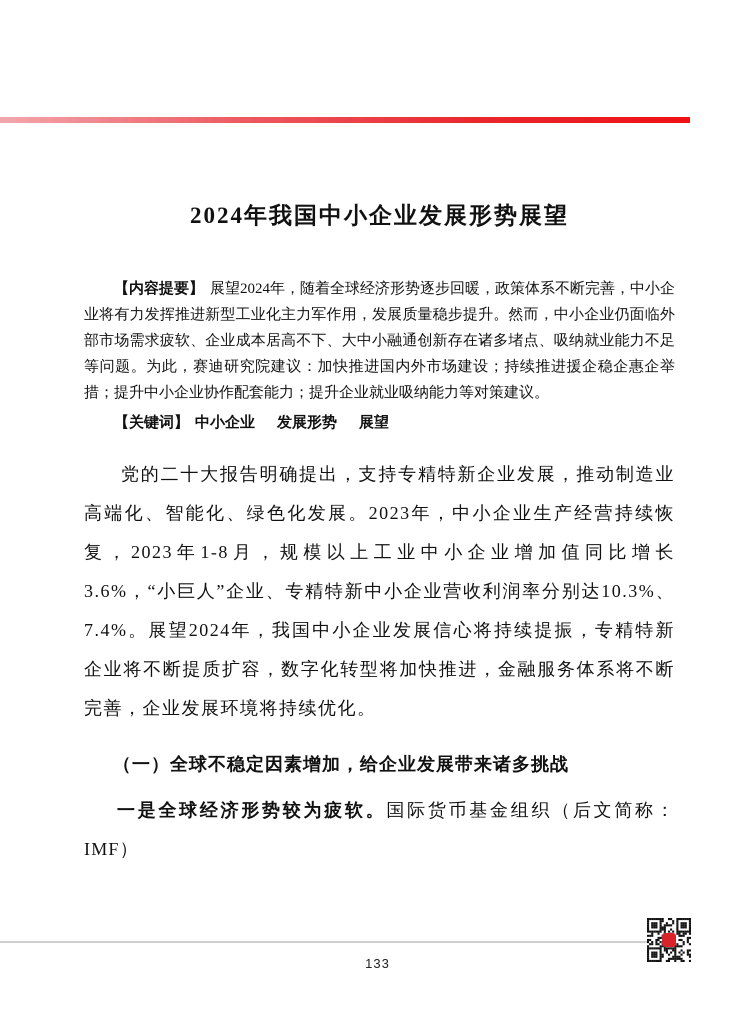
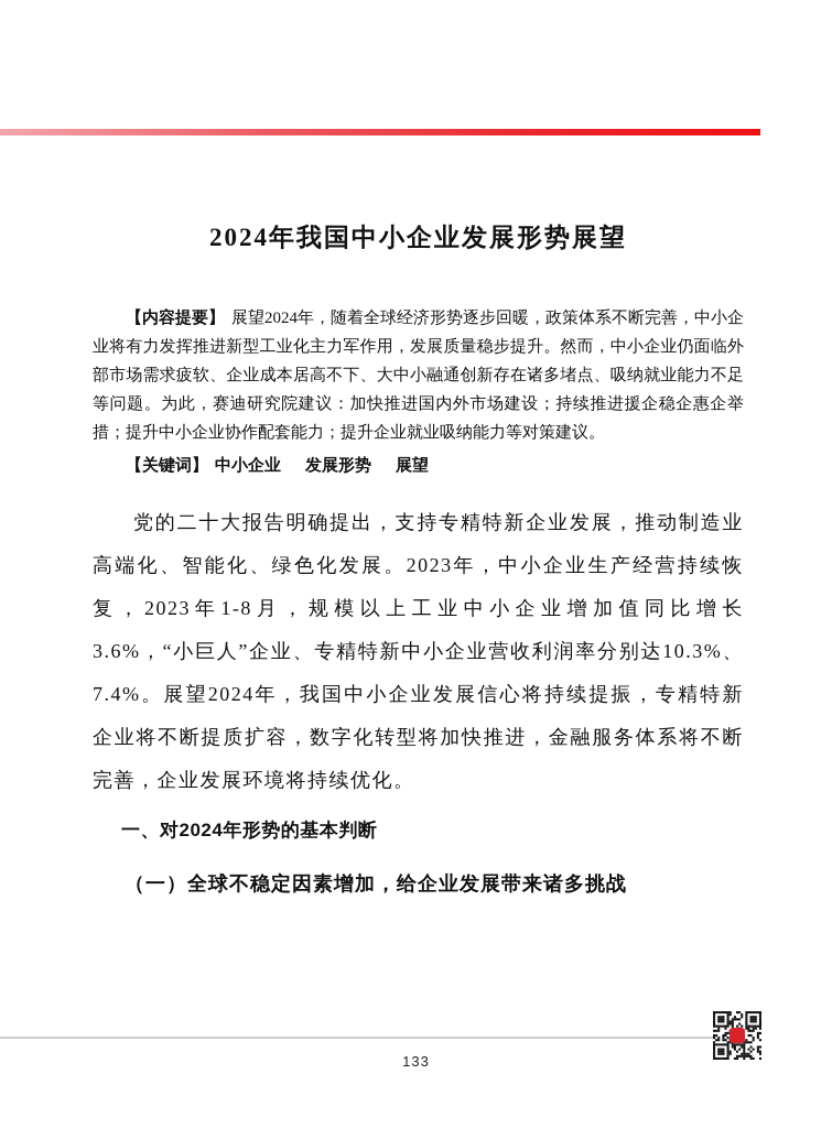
  2024年我国中小企业发展形势展望
  【内容提要】 展望2024年，随着全球经济形势逐步回暖，政策体系不断完善，中小企业将有力发挥推进新型工业化主力军作用，发展质量稳步提升。然而，中小企业仍面临外部市场需求疲软、企业成本居高不下、大中小融通创新存在诸多堵点、吸纳就业能力不足等问题。为此，赛迪研究院建议：加快推进国内外市场建设；持续推进援企稳企惠企举措；提升中小企业协作配套能力；提升企业就业吸纳能力等对策建议。
  【关键词】 中小企业 发展形势 展望
  党的二十大报告明确提出，支持专精特新企业发展，推动制造业高端化、智能化、绿色化发展。2023年，中小企业生产经营持续恢复，2023年1-8月，规模以上工业中小企业增加值同比增长3.6%，“小巨人”企业、专精特新中小企业营收利润率分别达10.3%、7.4%。展望2024年，我国中小企业发展信心将持续提振，专精特新企业将不断提质扩容，数字化转型将加快推进，金融服务体系将不断完善，企业发展环境将持续优化。
+ 一、对2024年形势的基本判断
  （一）全球不稳定因素增加，给企业发展带来诸多挑战
- 一是全球经济形势较为疲软。国际货币基金组织（后文简称：IMF）
  133
